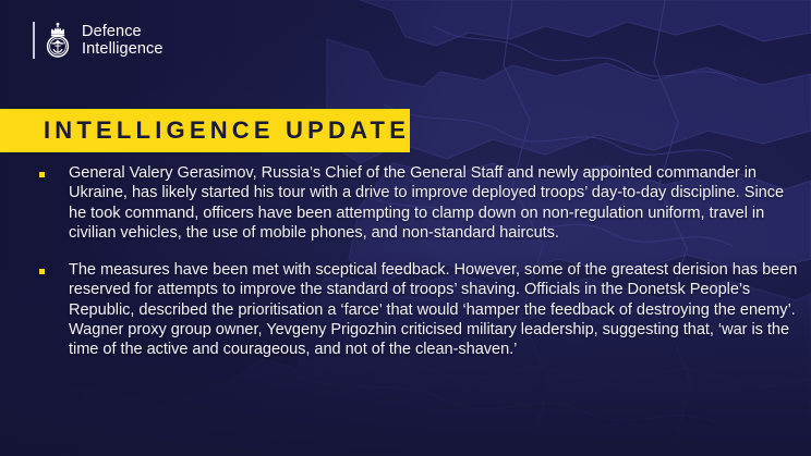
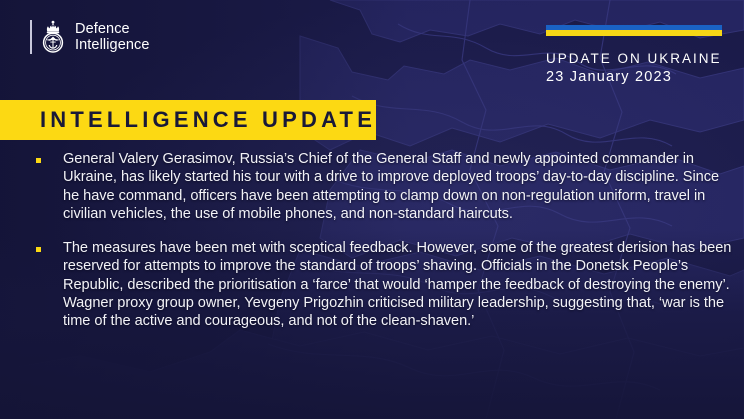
  Defence
  Intelligence
+ UPDATE ON UKRAINE
+ 23 January 2023
  INTELLIGENCE UPDATE
- General Valery Gerasimov, Russia’s Chief of the General Staff and newly appointed commander in Ukraine, has likely started his tour with a drive to improve deployed troops’ day-to-day discipline. Since he took command, officers have been attempting to clamp down on non-regulation uniform, travel in civilian vehicles, the use of mobile phones, and non-standard haircuts.
+ General Valery Gerasimov, Russia’s Chief of the General Staff and newly appointed commander in Ukraine, has likely started his tour with a drive to improve deployed troops’ day-to-day discipline. Since he have command, officers have been attempting to clamp down on non-regulation uniform, travel in civilian vehicles, the use of mobile phones, and non-standard haircuts.
  The measures have been met with sceptical feedback. However, some of the greatest derision has been reserved for attempts to improve the standard of troops’ shaving. Officials in the Donetsk People’s Republic, described the prioritisation a ‘farce’ that would ‘hamper the feedback of destroying the enemy’. Wagner proxy group owner, Yevgeny Prigozhin criticised military leadership, suggesting that, ‘war is the time of the active and courageous, and not of the clean-shaven.’
